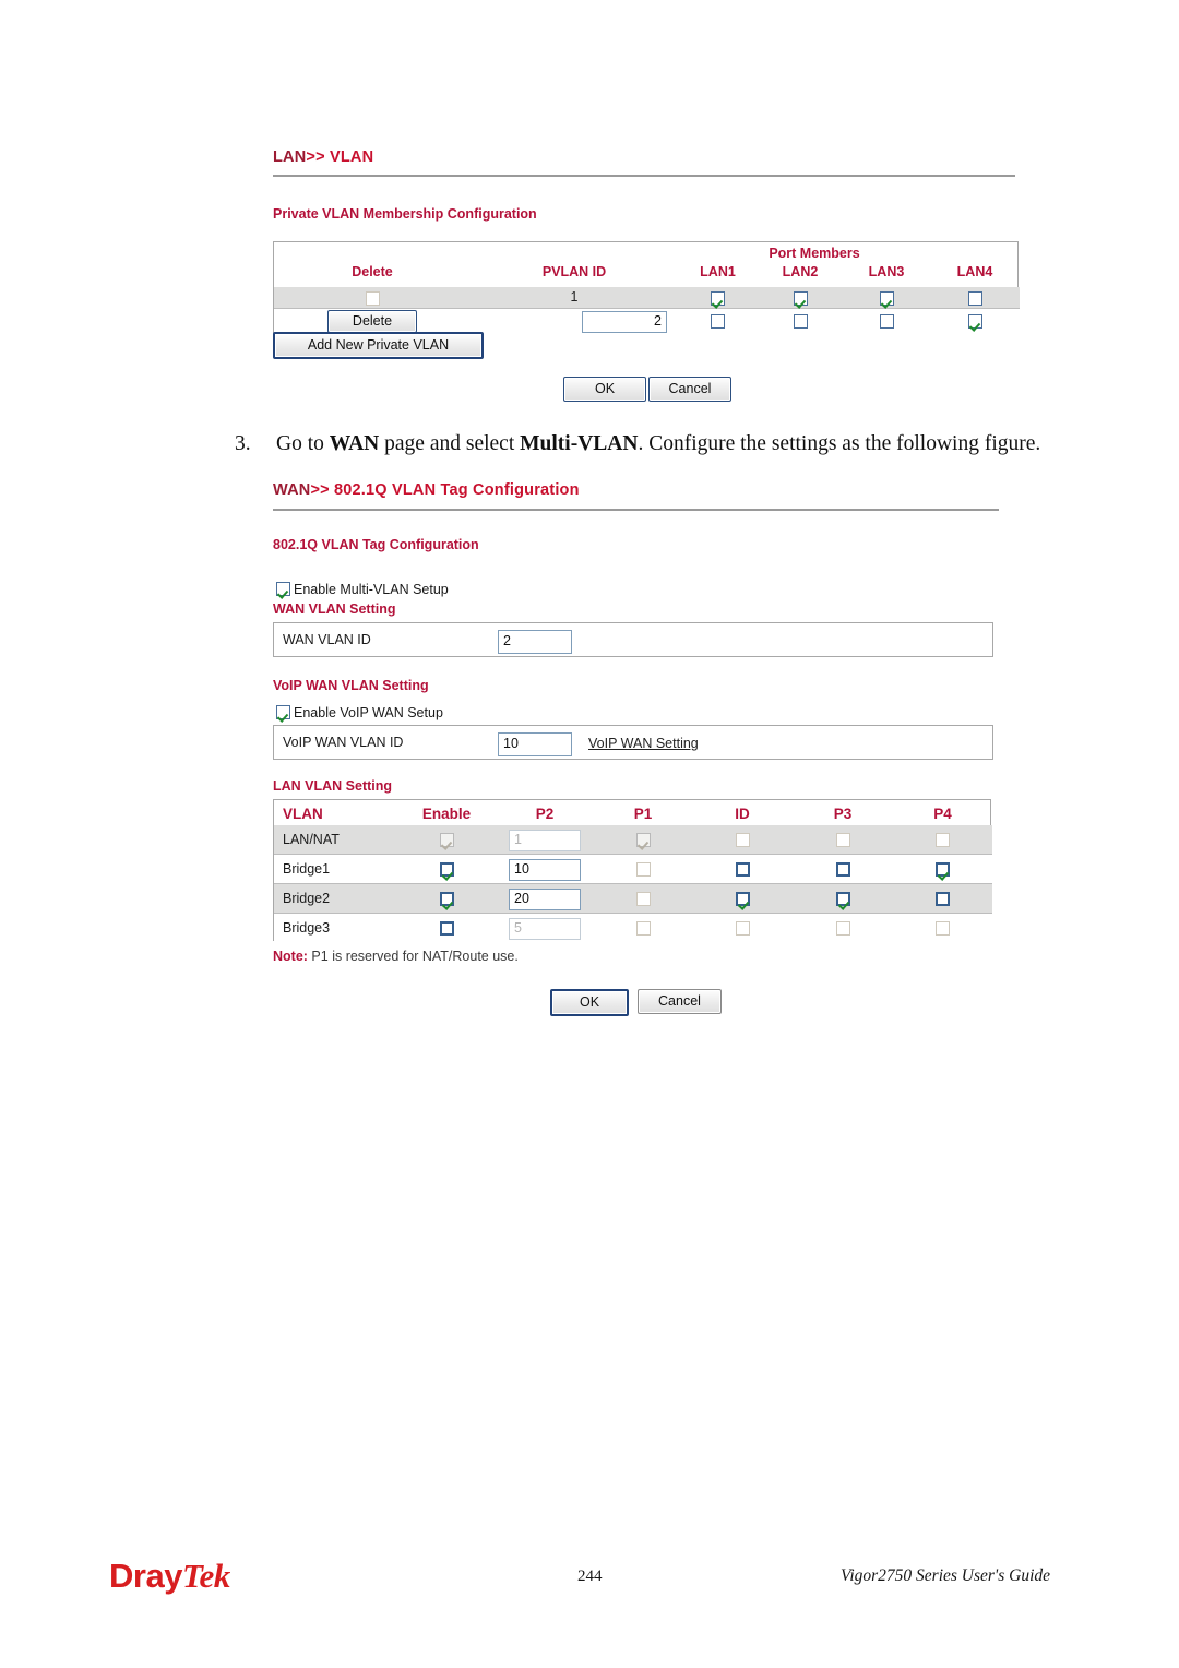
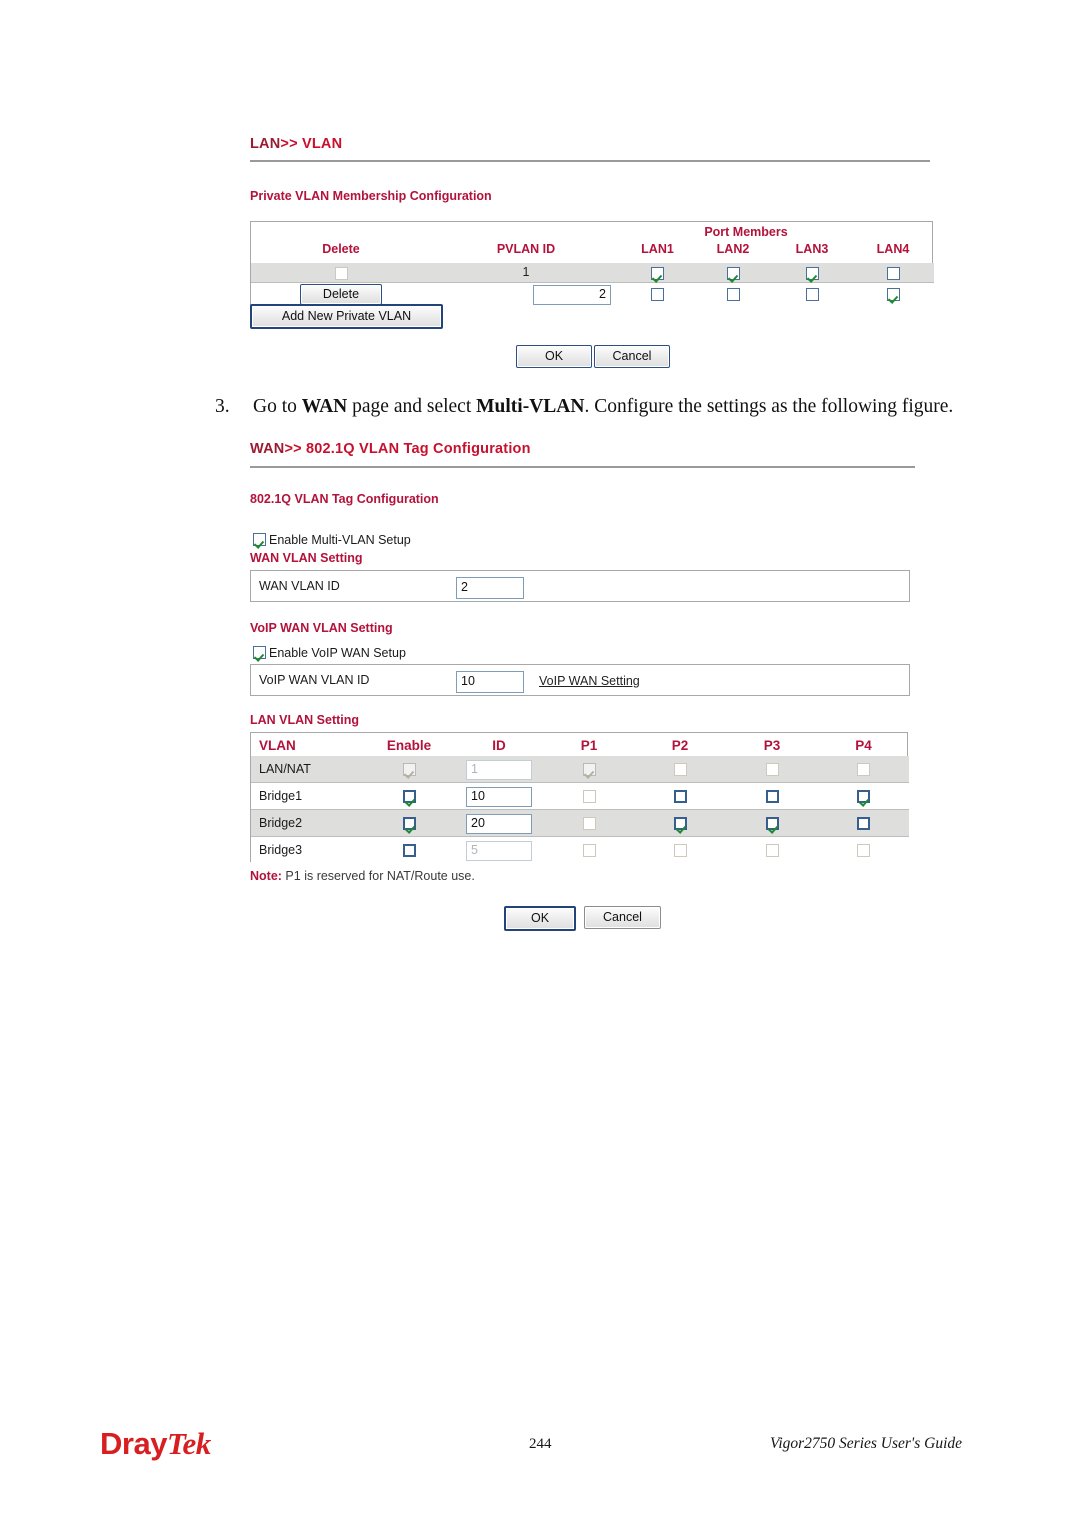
  LAN>> VLAN
  Private VLAN Membership Configuration
  Port Members
  Delete
  PVLAN ID
  LAN1
  LAN2
  LAN3
  LAN4
  1
  Delete
  2
  Add New Private VLAN
  OK
  Cancel
  3.
  Go to WAN page and select Multi-VLAN. Configure the settings as the following figure.
  WAN>> 802.1Q VLAN Tag Configuration
  802.1Q VLAN Tag Configuration
  Enable Multi-VLAN Setup
  WAN VLAN Setting
  WAN VLAN ID
  2
  VoIP WAN VLAN Setting
  Enable VoIP WAN Setup
  VoIP WAN VLAN ID
  10
  VoIP WAN Setting
  LAN VLAN Setting
  VLAN
  Enable
- P2
+ ID
  P1
- ID
+ P2
  P3
  P4
  LAN/NAT
  1
  Bridge1
  10
  Bridge2
  20
  Bridge3
  5
  Note: P1 is reserved for NAT/Route use.
  OK
  Cancel
  DrayTek
  244
  Vigor2750 Series User's Guide
